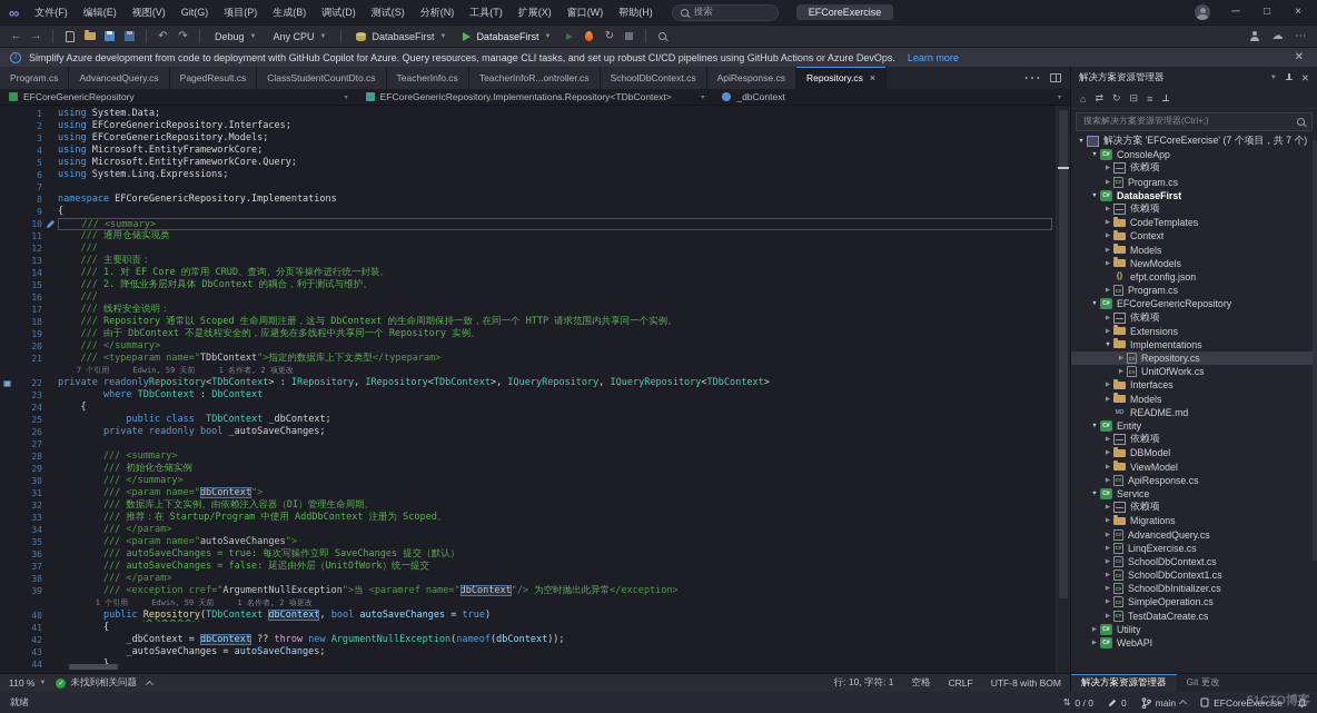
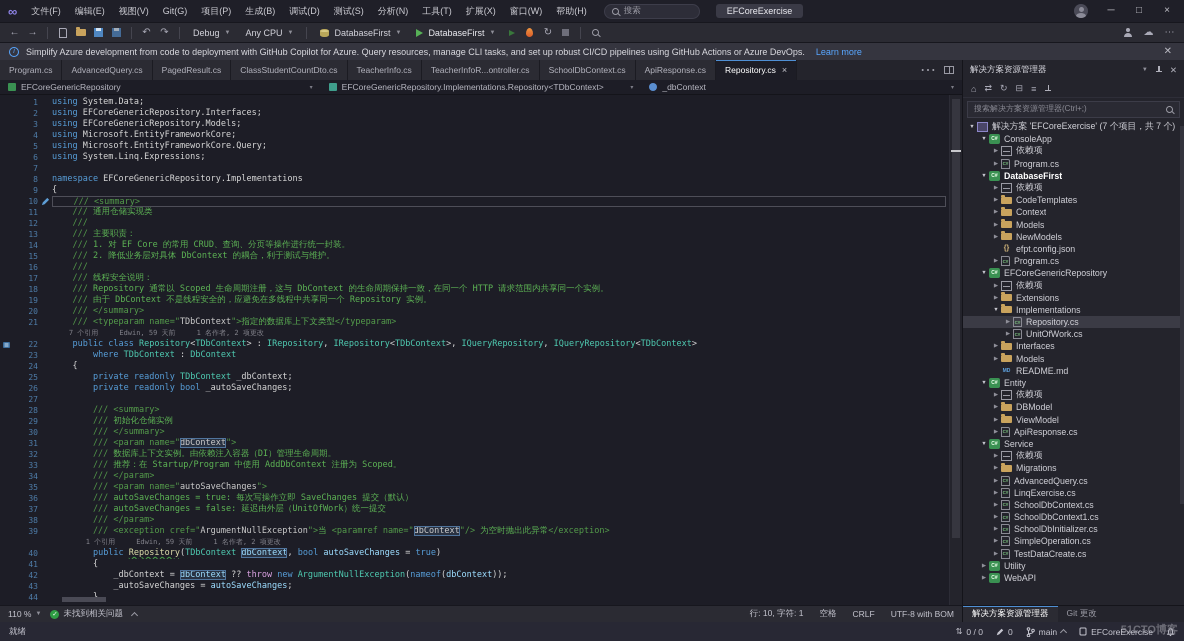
  ∞
  文件(F)
  编辑(E)
  视图(V)
  Git(G)
  项目(P)
  生成(B)
  调试(D)
  测试(S)
  分析(N)
  工具(T)
  扩展(X)
  窗口(W)
  帮助(H)
  搜索
  EFCoreExercise
  ─
  □
  ×
  ←
  →
  ↶
  ↷
  Debug
  Any CPU
  DatabaseFirst
  DatabaseFirst
  ↻
  ☁
  ⋯
  Simplify Azure development from code to deployment with GitHub Copilot for Azure. Query resources, manage CLI tasks, and set up robust CI/CD pipelines using GitHub Actions or Azure DevOps.
  Learn more
  ✕
  Program.cs
  AdvancedQuery.cs
  PagedResult.cs
  ClassStudentCountDto.cs
  TeacherInfo.cs
  TeacherInfoR...ontroller.cs
  SchoolDbContext.cs
  ApiResponse.cs
  Repository.cs
  ×
  ⋯
  EFCoreGenericRepository
  EFCoreGenericRepository.Implementations.Repository<TDbContext>
  _dbContext
  1
  using System.Data;
  2
  using EFCoreGenericRepository.Interfaces;
  3
  using EFCoreGenericRepository.Models;
  4
  using Microsoft.EntityFrameworkCore;
  5
  using Microsoft.EntityFrameworkCore.Query;
  6
  using System.Linq.Expressions;
  7
  8
  namespace EFCoreGenericRepository.Implementations
  9
  {
  10
  /// <summary>
  11
  /// 通用仓储实现类
  12
  ///
  13
  /// 主要职责：
  14
  /// 1. 对 EF Core 的常用 CRUD、查询、分页等操作进行统一封装。
  15
  /// 2. 降低业务层对具体 DbContext 的耦合，利于测试与维护。
  16
  ///
  17
  /// 线程安全说明：
  18
  /// Repository 通常以 Scoped 生命周期注册，这与 DbContext 的生命周期保持一致，在同一个 HTTP 请求范围内共享同一个实例。
  19
  /// 由于 DbContext 不是线程安全的，应避免在多线程中共享同一个 Repository 实例。
  20
  /// </summary>
  21
  /// <typeparam name="TDbContext">指定的数据库上下文类型</typeparam>
  7 个引用 Edwin, 59 天前 1 名作者, 2 项更改
  22
- private readonlyRepository<TDbContext> : IRepository, IRepository<TDbContext>, IQueryRepository, IQueryRepository<TDbContext>
+ public class Repository<TDbContext> : IRepository, IRepository<TDbContext>, IQueryRepository, IQueryRepository<TDbContext>
  23
  where TDbContext : DbContext
  24
  {
  25
- public class TDbContext _dbContext;
+ private readonly TDbContext _dbContext;
  26
  private readonly bool _autoSaveChanges;
  27
  28
  /// <summary>
  29
  /// 初始化仓储实例
  30
  /// </summary>
  31
  /// <param name="dbContext">
  32
  /// 数据库上下文实例。由依赖注入容器（DI）管理生命周期。
  33
  /// 推荐：在 Startup/Program 中使用 AddDbContext 注册为 Scoped。
  34
  /// </param>
  35
  /// <param name="autoSaveChanges">
  36
  /// autoSaveChanges = true: 每次写操作立即 SaveChanges 提交（默认）
  37
  /// autoSaveChanges = false: 延迟由外层（UnitOfWork）统一提交
  38
  /// </param>
  39
  /// <exception cref="ArgumentNullException">当 <paramref name="dbContext"/> 为空时抛出此异常</exception>
  1 个引用 Edwin, 59 天前 1 名作者, 2 项更改
  40
  public Repository(TDbContext dbContext, bool autoSaveChanges = true)
  41
  {
  42
  _dbContext = dbContext ?? throw new ArgumentNullException(nameof(dbContext));
  43
  _autoSaveChanges = autoSaveChanges;
  44
  110 %
  未找到相关问题
  行: 10, 字符: 1
  空格
  CRLF
  UTF-8 with BOM
  解决方案资源管理器
  ✕
  ⌂
  ⇄
  ↻
  ⊟
  ≡
  搜索解决方案资源管理器(Ctrl+;)
  解决方案 'EFCoreExercise' (7 个项目，共 7 个)
  ConsoleApp
  依赖项
  Program.cs
  DatabaseFirst
  依赖项
  CodeTemplates
  Context
  Models
  NewModels
  efpt.config.json
  Program.cs
  EFCoreGenericRepository
  依赖项
  Extensions
  Implementations
  Repository.cs
  UnitOfWork.cs
  Interfaces
  Models
  README.md
  Entity
  依赖项
  DBModel
  ViewModel
  ApiResponse.cs
  Service
  依赖项
  Migrations
  AdvancedQuery.cs
  LinqExercise.cs
  SchoolDbContext.cs
  SchoolDbContext1.cs
  SchoolDbInitializer.cs
  SimpleOperation.cs
  TestDataCreate.cs
  Utility
  WebAPI
  解决方案资源管理器
  Git 更改
  就绪
  ⇅
  0 / 0
  0
  main
  EFCoreExercise
  51CTO博客
